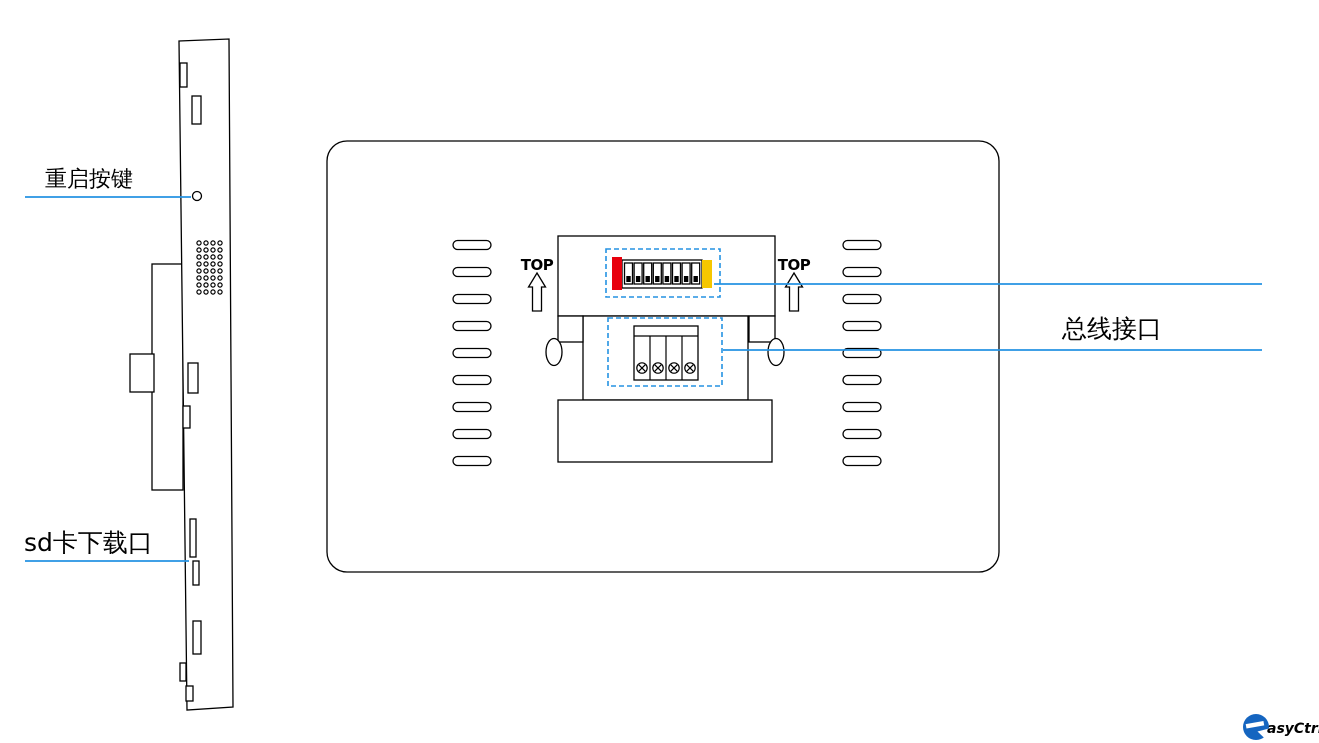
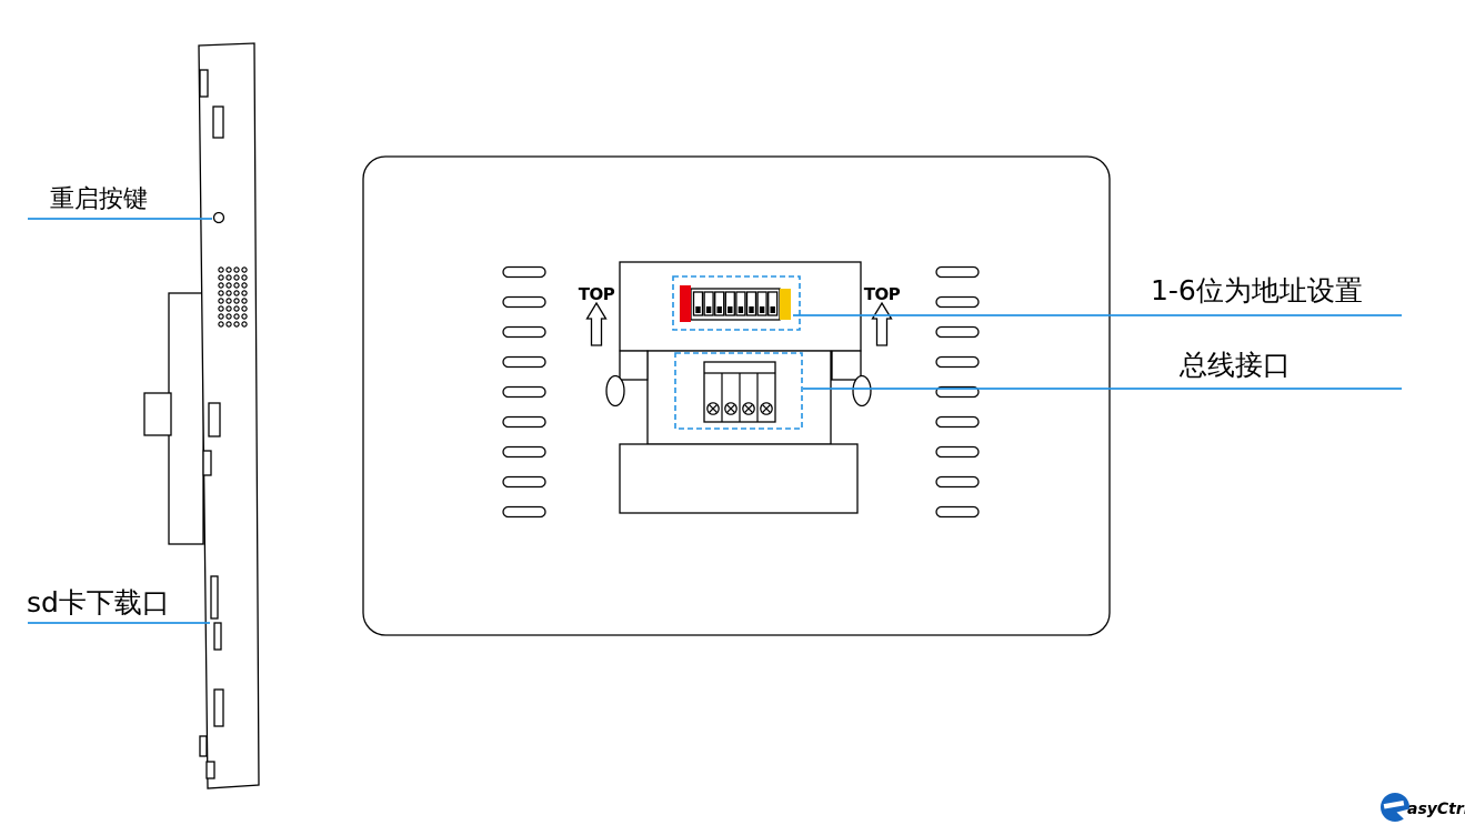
  TOP
  TOP
  重启按键
  sd卡下载口
+ 1-6位为地址设置
  总线接口
  asyCtr
